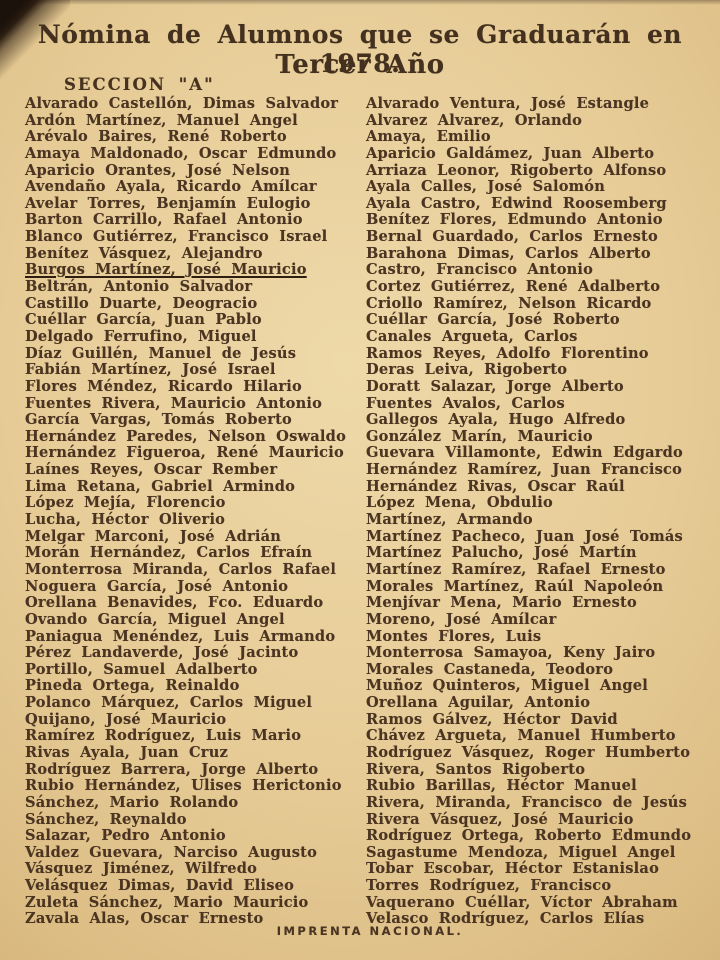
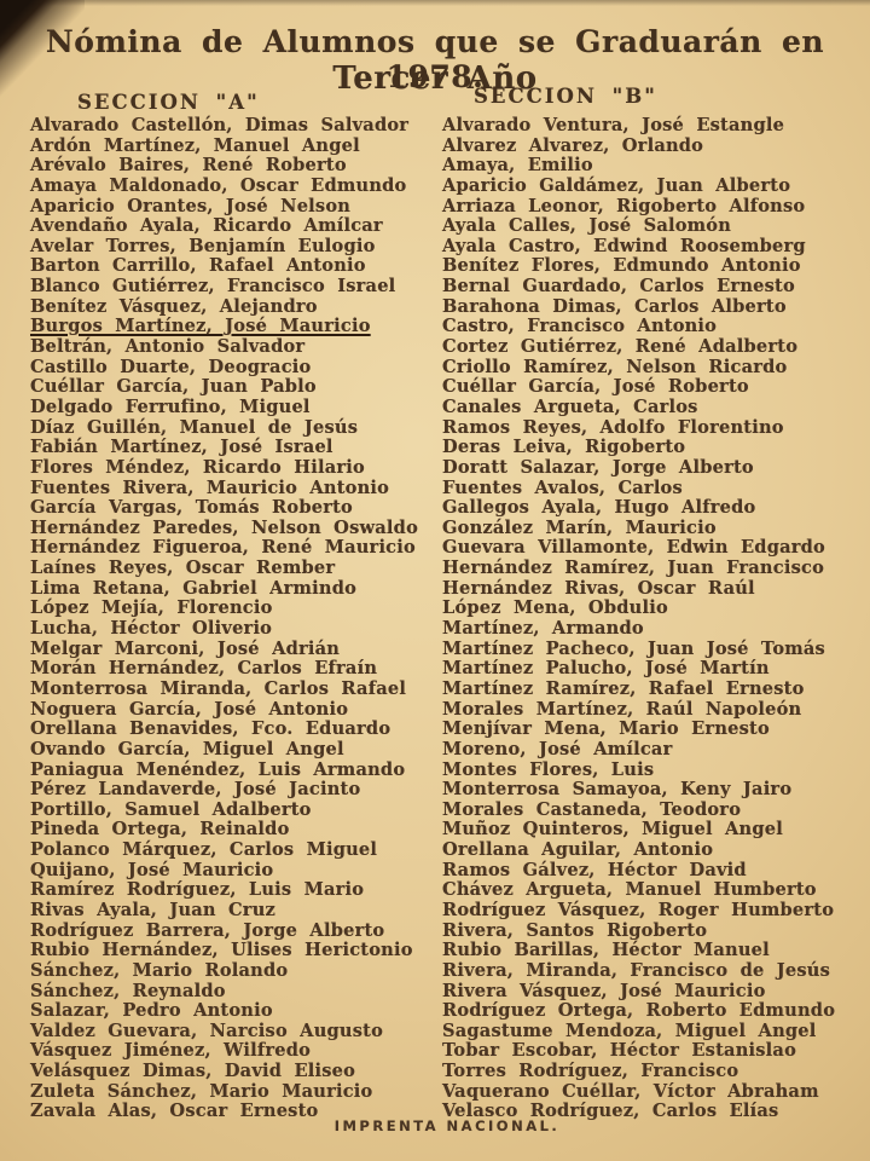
  Nómina de Alumnos que se Graduarán en 1978.
  Tercer Año
  SECCION "A"
+ SECCION "B"
  Alvarado Castellón, Dimas Salvador
  Ardón Martínez, Manuel Angel
  Arévalo Baires, René Roberto
  Amaya Maldonado, Oscar Edmundo
  Aparicio Orantes, José Nelson
  Avendaño Ayala, Ricardo Amílcar
  Avelar Torres, Benjamín Eulogio
  Barton Carrillo, Rafael Antonio
  Blanco Gutiérrez, Francisco Israel
  Benítez Vásquez, Alejandro
  Burgos Martínez, José Mauricio
  Beltrán, Antonio Salvador
  Castillo Duarte, Deogracio
  Cuéllar García, Juan Pablo
  Delgado Ferrufino, Miguel
  Díaz Guillén, Manuel de Jesús
  Fabián Martínez, José Israel
  Flores Méndez, Ricardo Hilario
  Fuentes Rivera, Mauricio Antonio
  García Vargas, Tomás Roberto
  Hernández Paredes, Nelson Oswaldo
  Hernández Figueroa, René Mauricio
  Laínes Reyes, Oscar Rember
  Lima Retana, Gabriel Armindo
  López Mejía, Florencio
  Lucha, Héctor Oliverio
  Melgar Marconi, José Adrián
  Morán Hernández, Carlos Efraín
  Monterrosa Miranda, Carlos Rafael
  Noguera García, José Antonio
  Orellana Benavides, Fco. Eduardo
  Ovando García, Miguel Angel
  Paniagua Menéndez, Luis Armando
  Pérez Landaverde, José Jacinto
  Portillo, Samuel Adalberto
  Pineda Ortega, Reinaldo
  Polanco Márquez, Carlos Miguel
  Quijano, José Mauricio
  Ramírez Rodríguez, Luis Mario
  Rivas Ayala, Juan Cruz
  Rodríguez Barrera, Jorge Alberto
  Rubio Hernández, Ulises Herictonio
  Sánchez, Mario Rolando
  Sánchez, Reynaldo
  Salazar, Pedro Antonio
  Valdez Guevara, Narciso Augusto
  Vásquez Jiménez, Wilfredo
  Velásquez Dimas, David Eliseo
  Zuleta Sánchez, Mario Mauricio
  Zavala Alas, Oscar Ernesto
  Alvarado Ventura, José Estangle
  Alvarez Alvarez, Orlando
  Amaya, Emilio
  Aparicio Galdámez, Juan Alberto
  Arriaza Leonor, Rigoberto Alfonso
  Ayala Calles, José Salomón
  Ayala Castro, Edwind Roosemberg
  Benítez Flores, Edmundo Antonio
  Bernal Guardado, Carlos Ernesto
  Barahona Dimas, Carlos Alberto
  Castro, Francisco Antonio
  Cortez Gutiérrez, René Adalberto
  Criollo Ramírez, Nelson Ricardo
  Cuéllar García, José Roberto
  Canales Argueta, Carlos
  Ramos Reyes, Adolfo Florentino
  Deras Leiva, Rigoberto
  Doratt Salazar, Jorge Alberto
  Fuentes Avalos, Carlos
  Gallegos Ayala, Hugo Alfredo
  González Marín, Mauricio
  Guevara Villamonte, Edwin Edgardo
  Hernández Ramírez, Juan Francisco
  Hernández Rivas, Oscar Raúl
  López Mena, Obdulio
  Martínez, Armando
  Martínez Pacheco, Juan José Tomás
  Martínez Palucho, José Martín
  Martínez Ramírez, Rafael Ernesto
  Morales Martínez, Raúl Napoleón
  Menjívar Mena, Mario Ernesto
  Moreno, José Amílcar
  Montes Flores, Luis
  Monterrosa Samayoa, Keny Jairo
  Morales Castaneda, Teodoro
  Muñoz Quinteros, Miguel Angel
  Orellana Aguilar, Antonio
  Ramos Gálvez, Héctor David
  Chávez Argueta, Manuel Humberto
  Rodríguez Vásquez, Roger Humberto
  Rivera, Santos Rigoberto
  Rubio Barillas, Héctor Manuel
  Rivera, Miranda, Francisco de Jesús
  Rivera Vásquez, José Mauricio
  Rodríguez Ortega, Roberto Edmundo
  Sagastume Mendoza, Miguel Angel
  Tobar Escobar, Héctor Estanislao
  Torres Rodríguez, Francisco
  Vaquerano Cuéllar, Víctor Abraham
  Velasco Rodríguez, Carlos Elías
  IMPRENTA NACIONAL.
